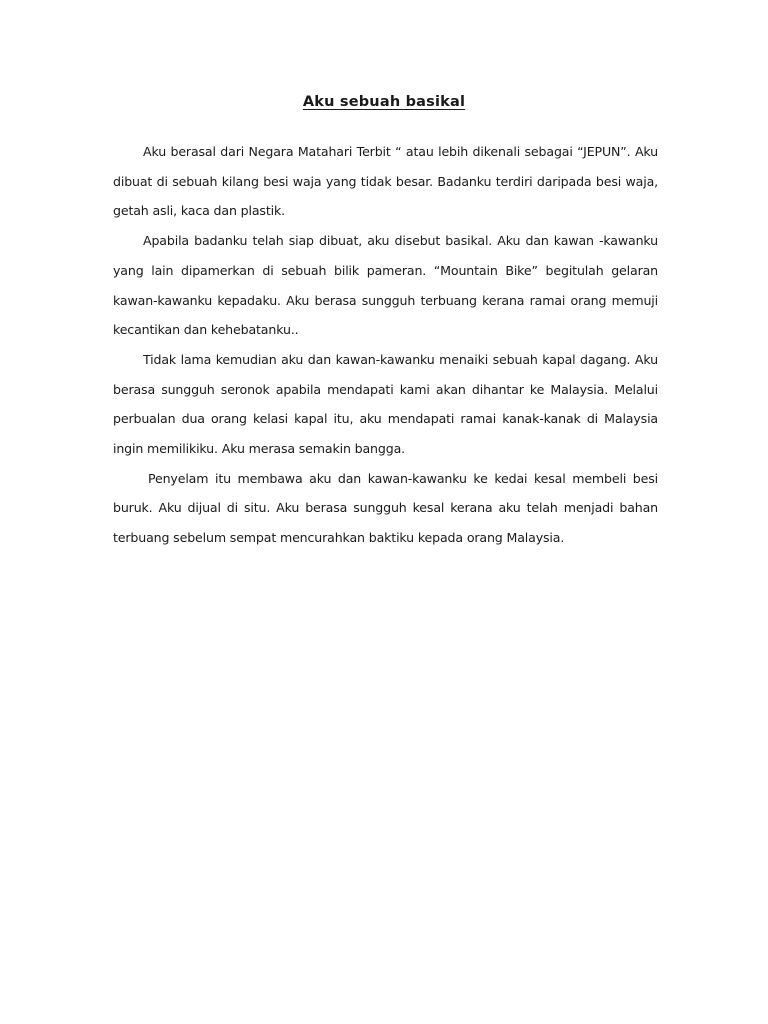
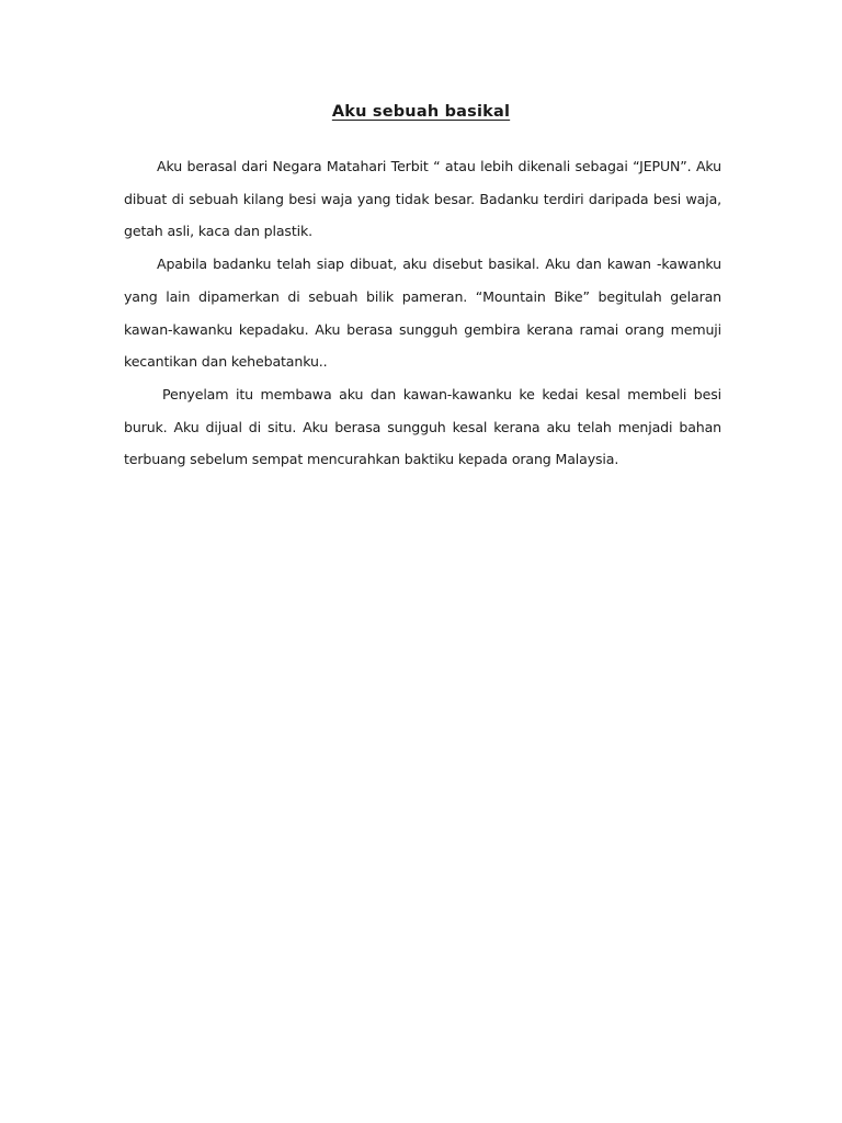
  Aku sebuah basikal
  Aku berasal dari Negara Matahari Terbit “ atau lebih dikenali sebagai “JEPUN”. Aku dibuat di sebuah kilang besi waja yang tidak besar. Badanku terdiri daripada besi waja, getah asli, kaca dan plastik.
- Apabila badanku telah siap dibuat, aku disebut basikal. Aku dan kawan -kawanku yang lain dipamerkan di sebuah bilik pameran. “Mountain Bike” begitulah gelaran kawan-kawanku kepadaku. Aku berasa sungguh terbuang kerana ramai orang memuji kecantikan dan kehebatanku..
+ Apabila badanku telah siap dibuat, aku disebut basikal. Aku dan kawan -kawanku yang lain dipamerkan di sebuah bilik pameran. “Mountain Bike” begitulah gelaran kawan-kawanku kepadaku. Aku berasa sungguh gembira kerana ramai orang memuji kecantikan dan kehebatanku..
- Tidak lama kemudian aku dan kawan-kawanku menaiki sebuah kapal dagang. Aku berasa sungguh seronok apabila mendapati kami akan dihantar ke Malaysia. Melalui perbualan dua orang kelasi kapal itu, aku mendapati ramai kanak-kanak di Malaysia ingin memilikiku. Aku merasa semakin bangga.
  Penyelam itu membawa aku dan kawan-kawanku ke kedai kesal membeli besi buruk. Aku dijual di situ. Aku berasa sungguh kesal kerana aku telah menjadi bahan terbuang sebelum sempat mencurahkan baktiku kepada orang Malaysia.
